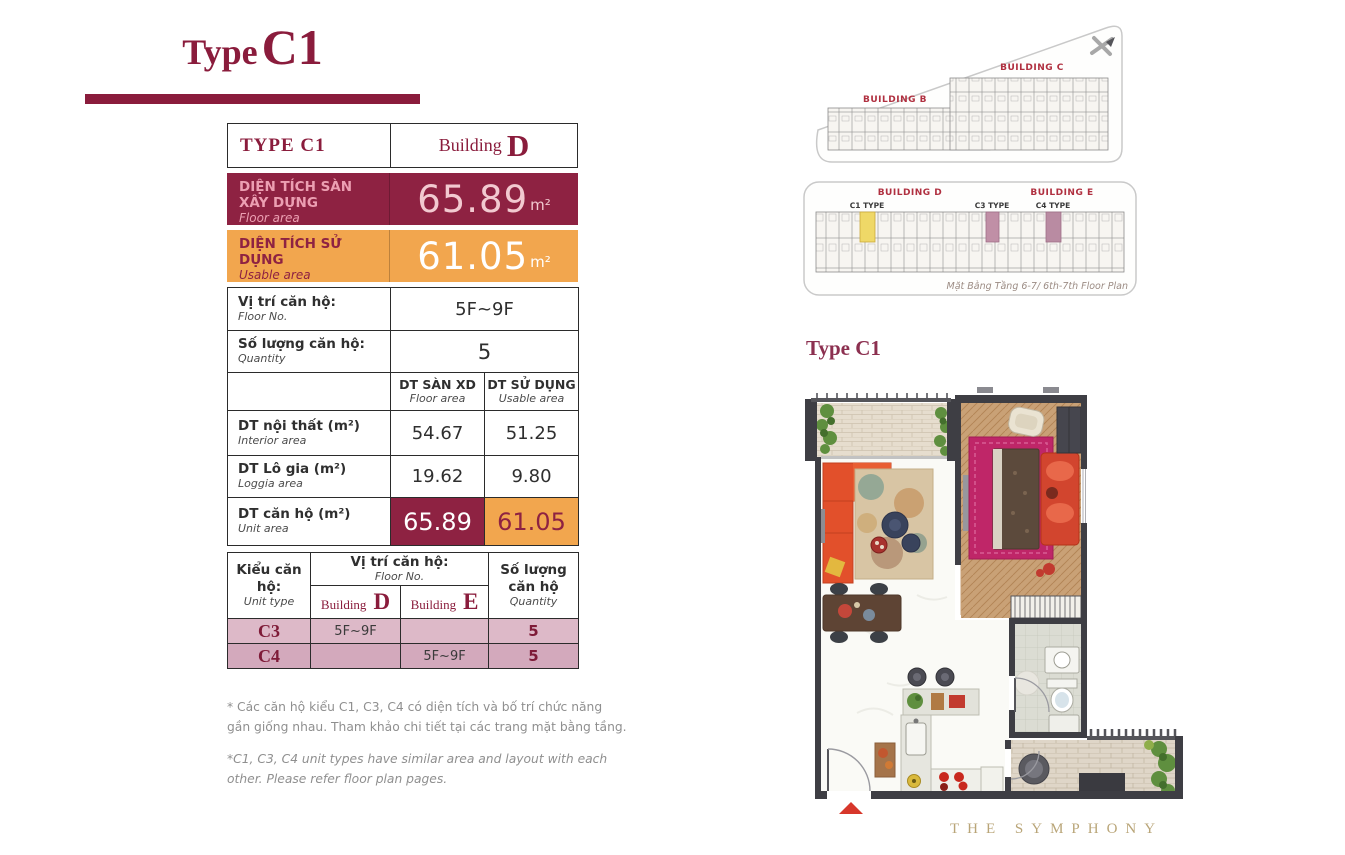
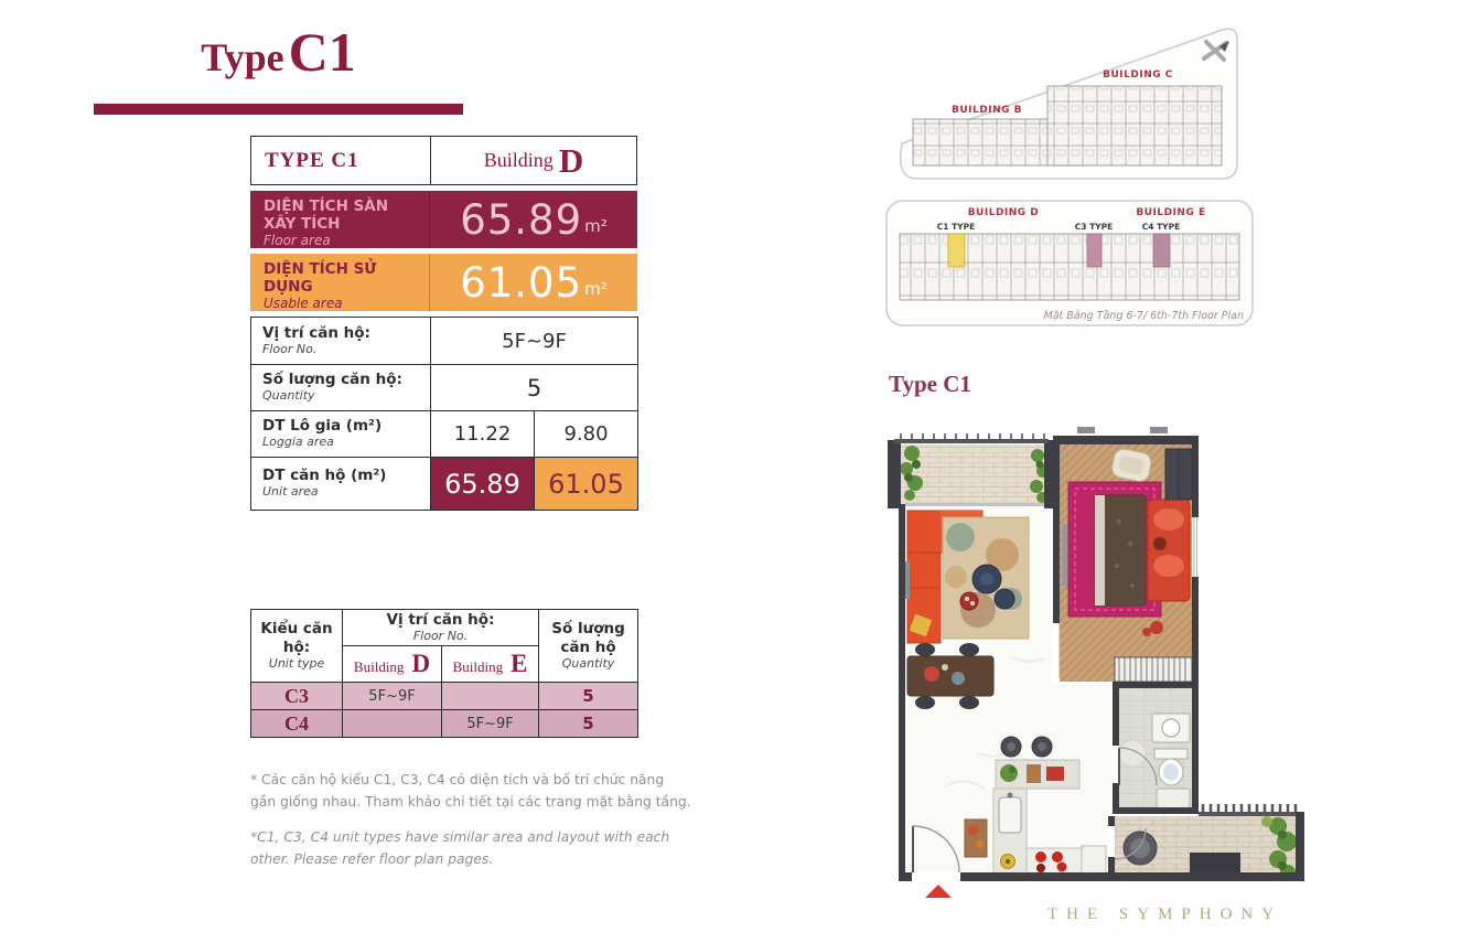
  Type C1
  TYPE C1
  Building
  D
- DIỆN TÍCH SÀN XÂY DỰNG
+ DIỆN TÍCH SÀN XÂY TÍCH
  Floor area
  65.89
  m²
  DIỆN TÍCH SỬ DỤNG
  Usable area
  61.05
  m²
  Vị trí căn hộ: Floor No.	5F~9F
  Số lượng căn hộ: Quantity	5
- 	DT SÀN XD Floor area	DT SỬ DỤNG Usable area
- DT nội thất (m²) Interior area	54.67	51.25
- DT Lô gia (m²) Loggia area	19.62	9.80
+ DT Lô gia (m²) Loggia area	11.22	9.80
  DT căn hộ (m²) Unit area	65.89	61.05
  Kiểu căn hộ: Unit type	Vị trí căn hộ: Floor No.	Số lượng căn hộ Quantity
  Building D	Building E
  C3	5F~9F		5
  C4		5F~9F	5
  * Các căn hộ kiểu C1, C3, C4 có diện tích và bố trí chức năng gần giống nhau. Tham khảo chi tiết tại các trang mặt bằng tầng.
  *C1, C3, C4 unit types have similar area and layout with each other. Please refer floor plan pages.
  BUILDING B
  BUILDING C
  BUILDING D
  BUILDING E
  C1 TYPE
  C3 TYPE
  C4 TYPE
  Mặt Bằng Tầng 6-7/ 6th-7th Floor Plan
  Type C1
  THE SYMPHONY
